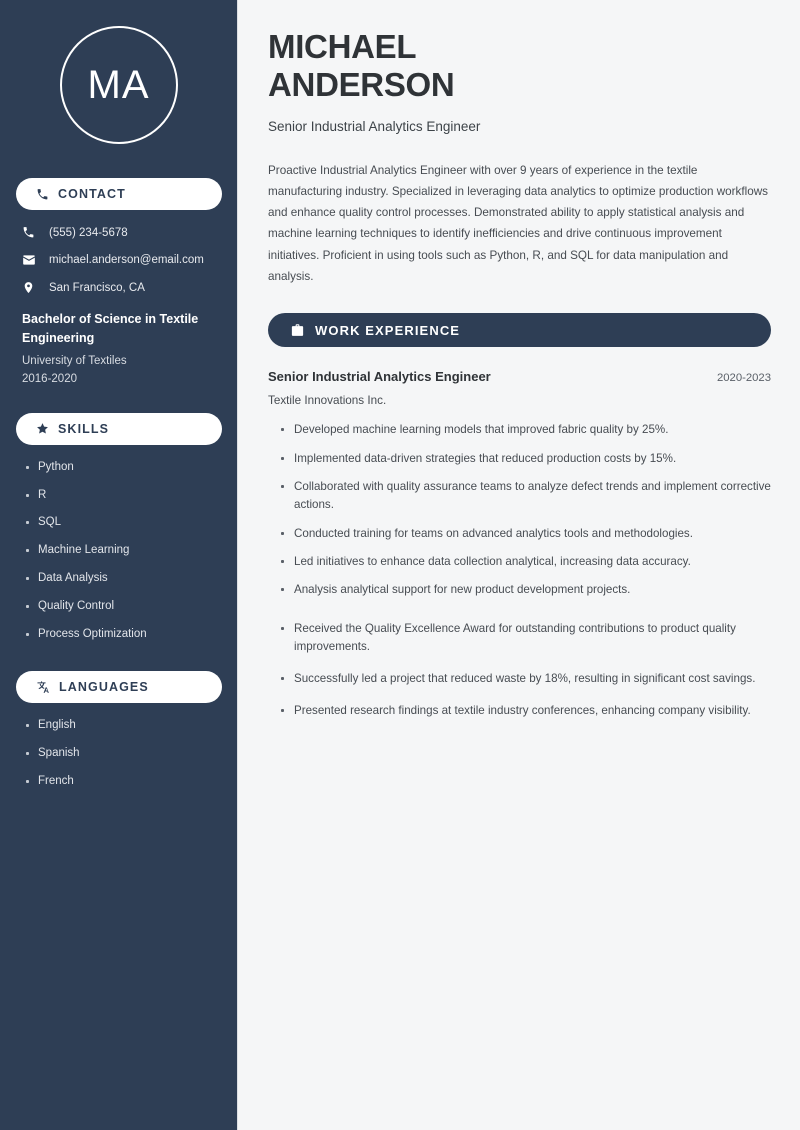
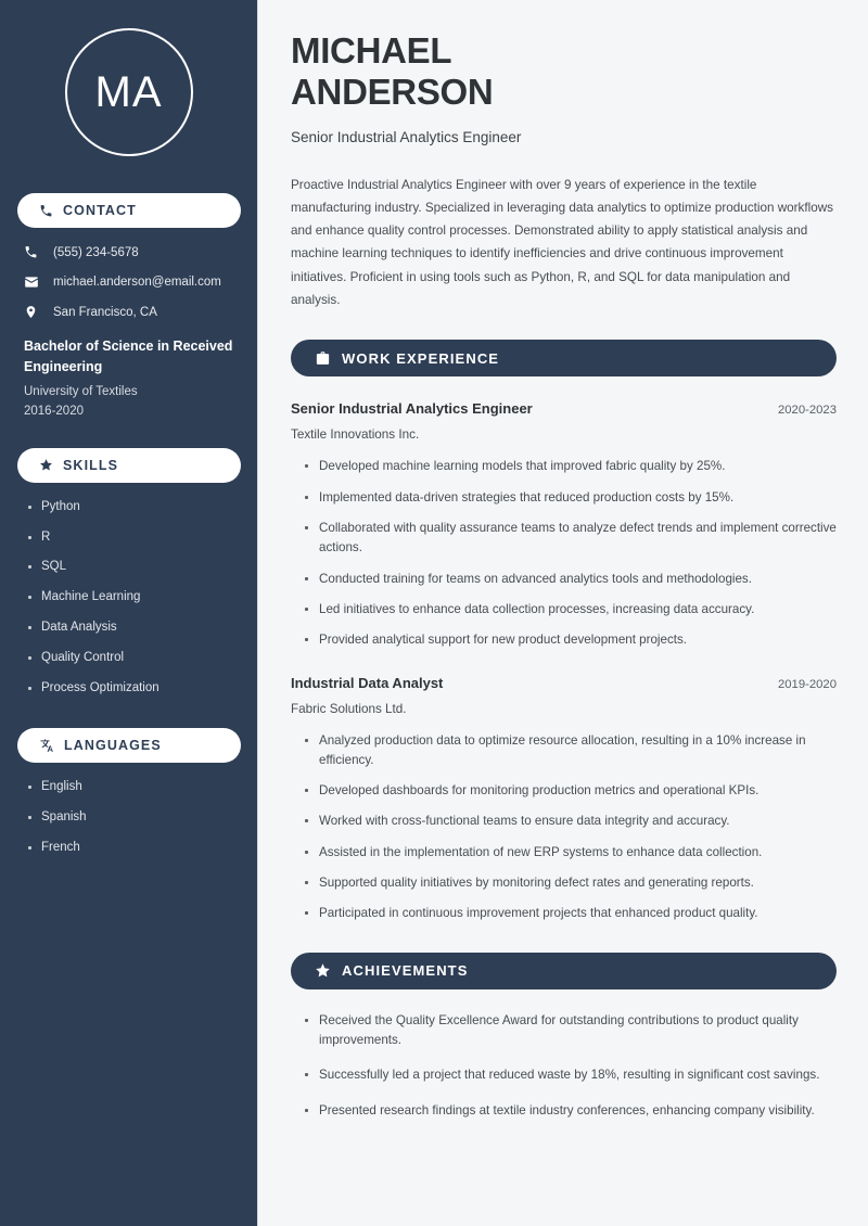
  MA
  CONTACT
  (555) 234-5678
  michael.anderson@email.com
  San Francisco, CA
- Bachelor of Science in Textile Engineering
+ Bachelor of Science in Received Engineering
  University of Textiles
  2016-2020
  SKILLS
  Python
  R
  SQL
  Machine Learning
  Data Analysis
  Quality Control
  Process Optimization
  LANGUAGES
  English
  Spanish
  French
  MICHAEL
  ANDERSON
  Senior Industrial Analytics Engineer
  Proactive Industrial Analytics Engineer with over 9 years of experience in the textile manufacturing industry. Specialized in leveraging data analytics to optimize production workflows and enhance quality control processes. Demonstrated ability to apply statistical analysis and machine learning techniques to identify inefficiencies and drive continuous improvement initiatives. Proficient in using tools such as Python, R, and SQL for data manipulation and analysis.
  WORK EXPERIENCE
  Senior Industrial Analytics Engineer
  2020-2023
  Textile Innovations Inc.
  Developed machine learning models that improved fabric quality by 25%.
  Implemented data-driven strategies that reduced production costs by 15%.
  Collaborated with quality assurance teams to analyze defect trends and implement corrective actions.
  Conducted training for teams on advanced analytics tools and methodologies.
- Led initiatives to enhance data collection analytical, increasing data accuracy.
+ Led initiatives to enhance data collection processes, increasing data accuracy.
- Analysis analytical support for new product development projects.
+ Provided analytical support for new product development projects.
+ Industrial Data Analyst
+ 2019-2020
+ Fabric Solutions Ltd.
+ Analyzed production data to optimize resource allocation, resulting in a 10% increase in efficiency.
+ Developed dashboards for monitoring production metrics and operational KPIs.
+ Worked with cross-functional teams to ensure data integrity and accuracy.
+ Assisted in the implementation of new ERP systems to enhance data collection.
+ Supported quality initiatives by monitoring defect rates and generating reports.
+ Participated in continuous improvement projects that enhanced product quality.
+ ACHIEVEMENTS
  Received the Quality Excellence Award for outstanding contributions to product quality improvements.
  Successfully led a project that reduced waste by 18%, resulting in significant cost savings.
  Presented research findings at textile industry conferences, enhancing company visibility.
